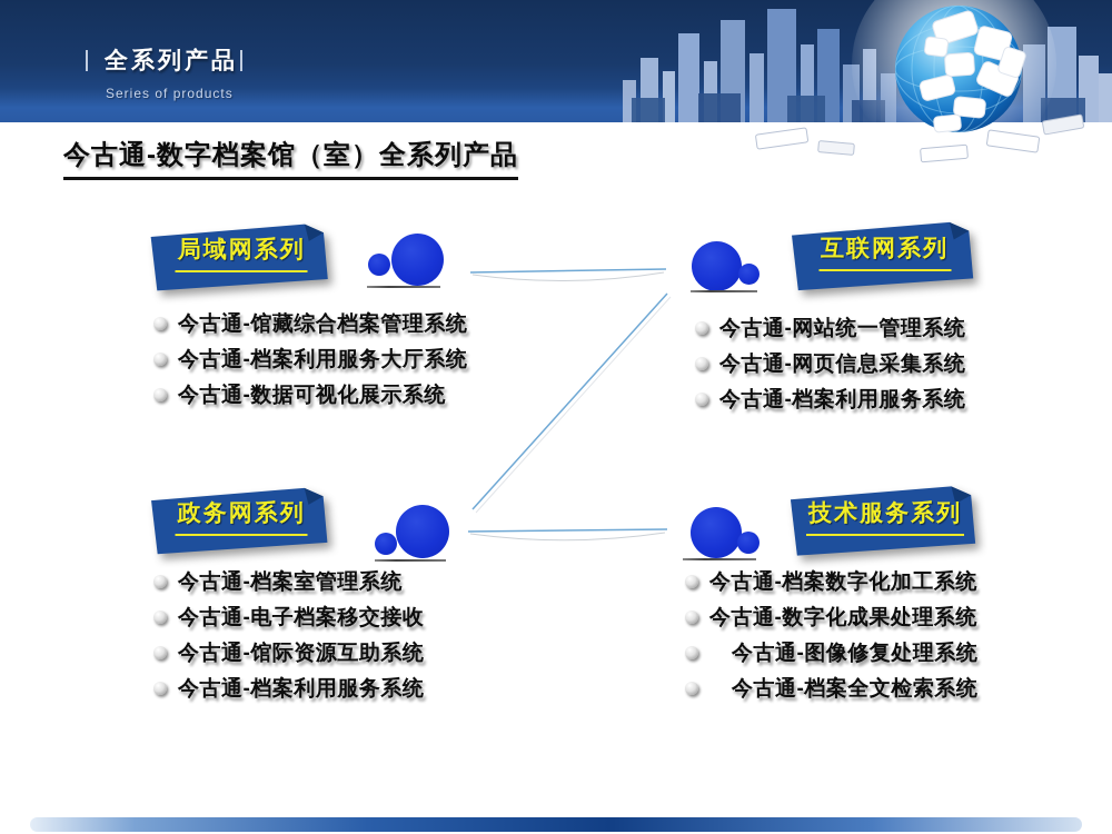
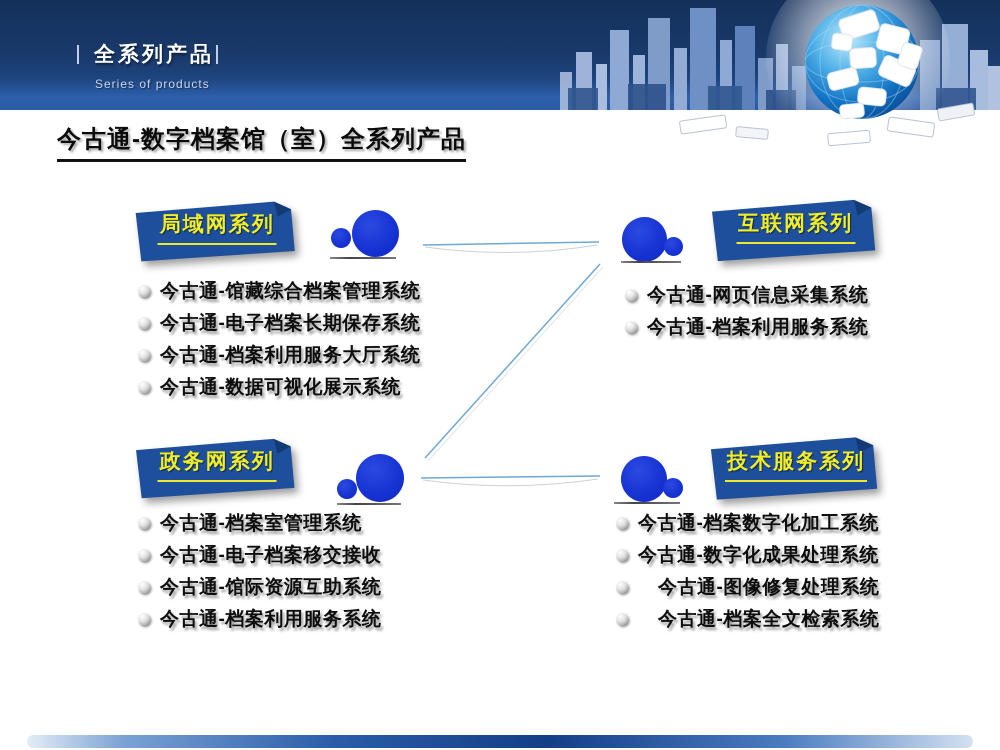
  全系列产品
  Series of products
  今古通-数字档案馆（室）全系列产品
  局域网系列
  今古通-馆藏综合档案管理系统
+ 今古通-电子档案长期保存系统
  今古通-档案利用服务大厅系统
  今古通-数据可视化展示系统
  互联网系列
- 今古通-网站统一管理系统
  今古通-网页信息采集系统
  今古通-档案利用服务系统
  政务网系列
  今古通-档案室管理系统
  今古通-电子档案移交接收
  今古通-馆际资源互助系统
  今古通-档案利用服务系统
  技术服务系列
  今古通-档案数字化加工系统
  今古通-数字化成果处理系统
  今古通-图像修复处理系统
  今古通-档案全文检索系统
